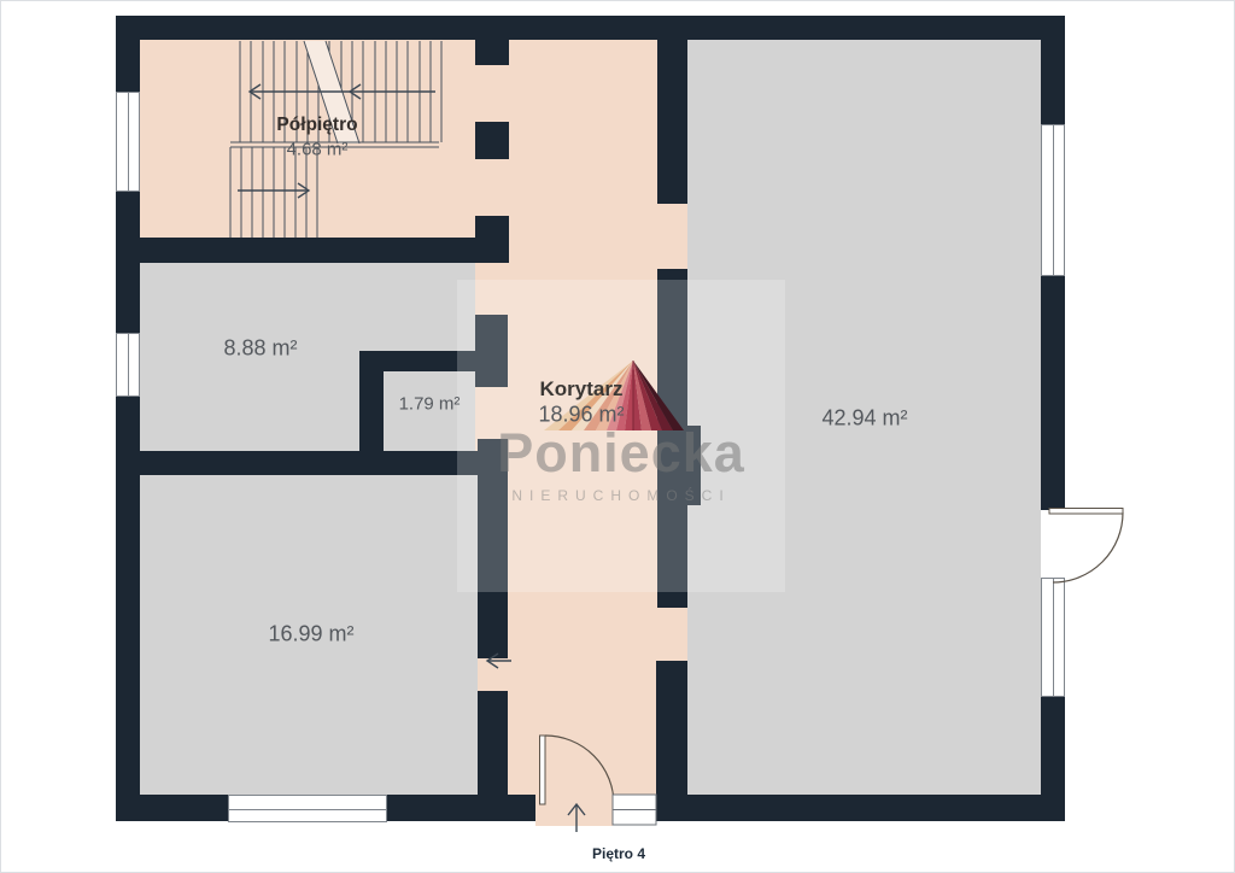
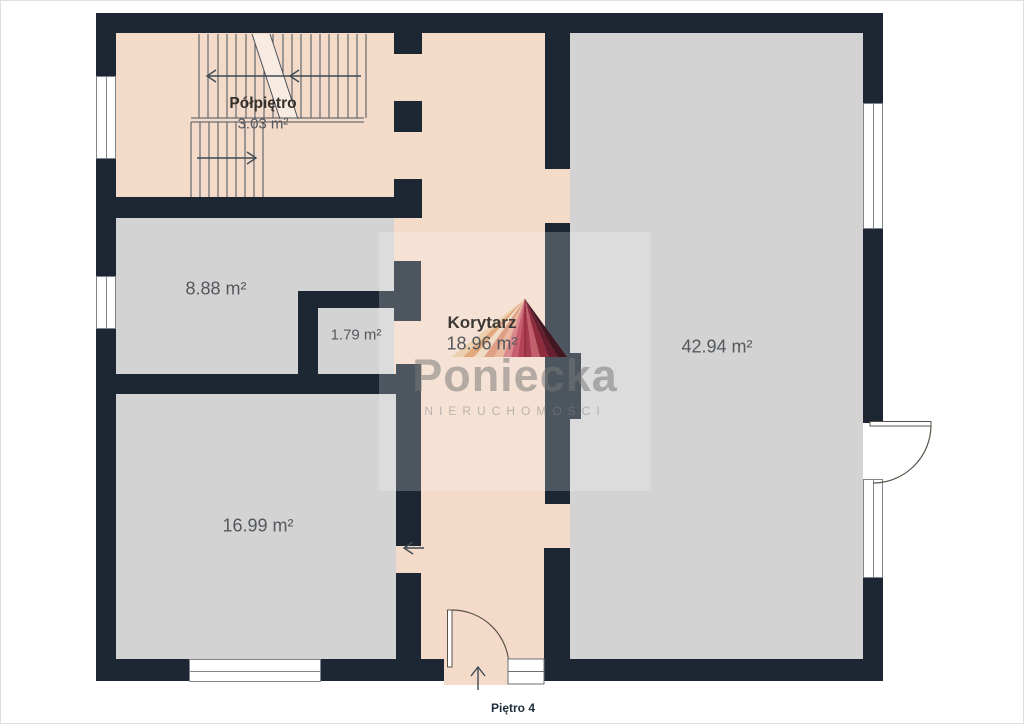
  Poniecka
  NIERUCHOMOŚCI
  Półpiętro
- 4.68 m²
+ 3.03 m²
  8.88 m²
  1.79 m²
  Korytarz
  18.96 m²
  42.94 m²
  16.99 m²
  Piętro 4
